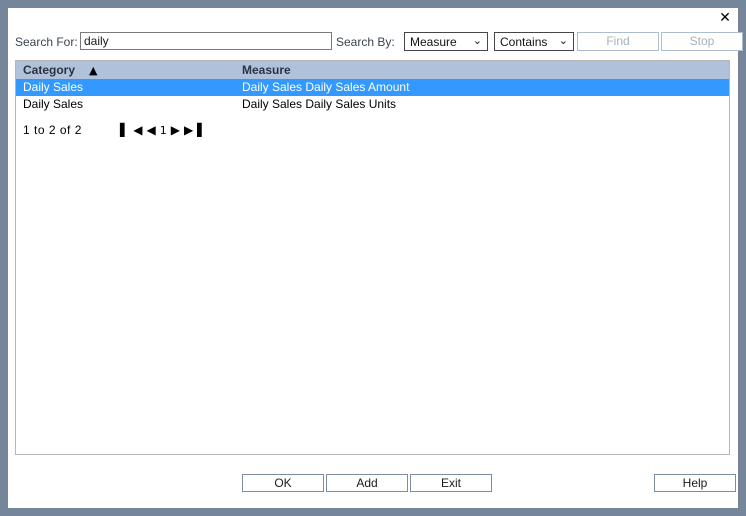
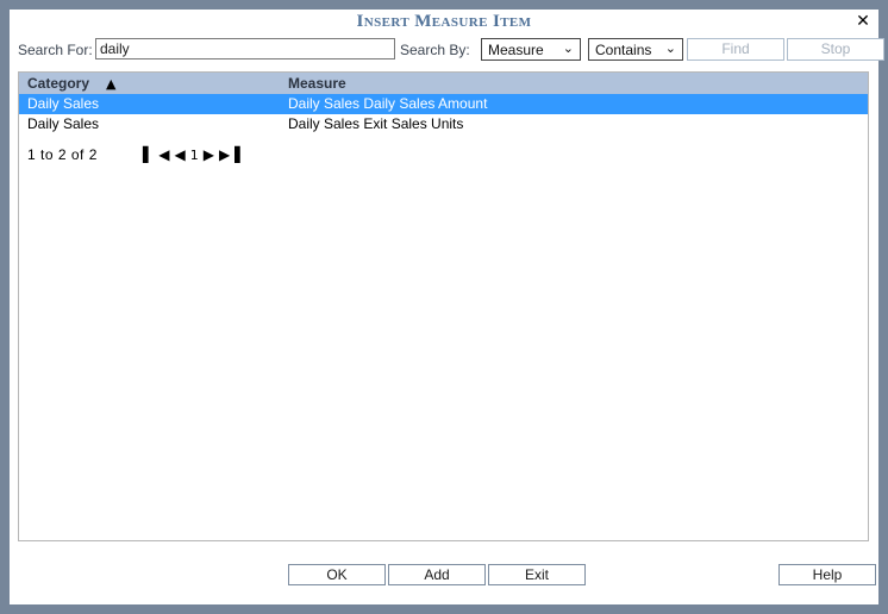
+ Insert Measure Item
  ✕
  Search For:
  daily
  Search By:
  Measure
  ⌄
  Contains
  ⌄
  Find
  Stop
  Category
  ▲
  Measure
  Daily Sales
  Daily Sales Daily Sales Amount
  Daily Sales
- Daily Sales Daily Sales Units
+ Daily Sales Exit Sales Units
  1 to 2 of 2
  ▌◀◀1▶▶▌
  OK
  Add
  Exit
  Help
